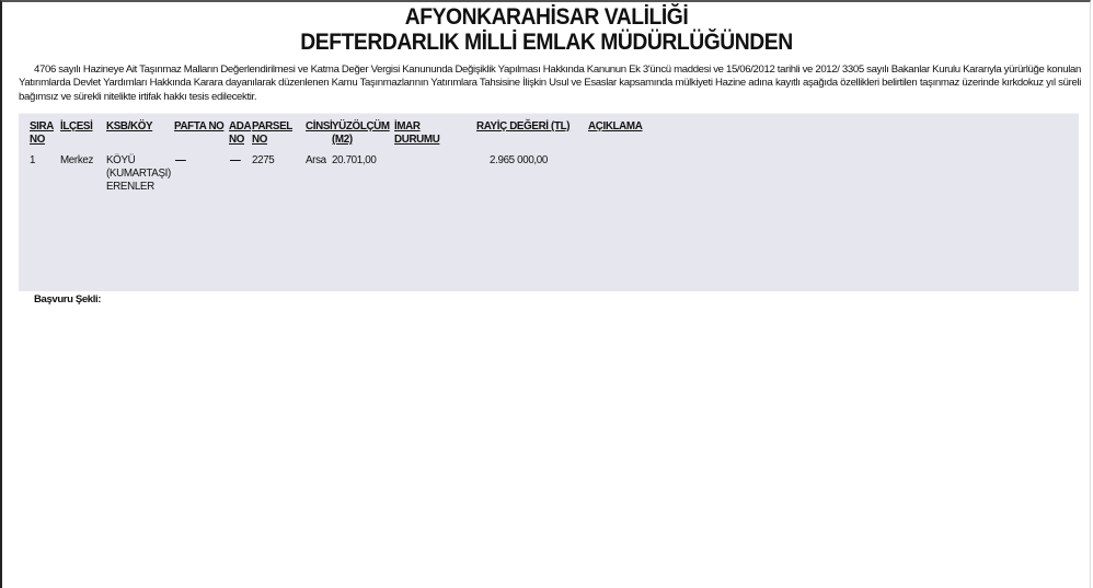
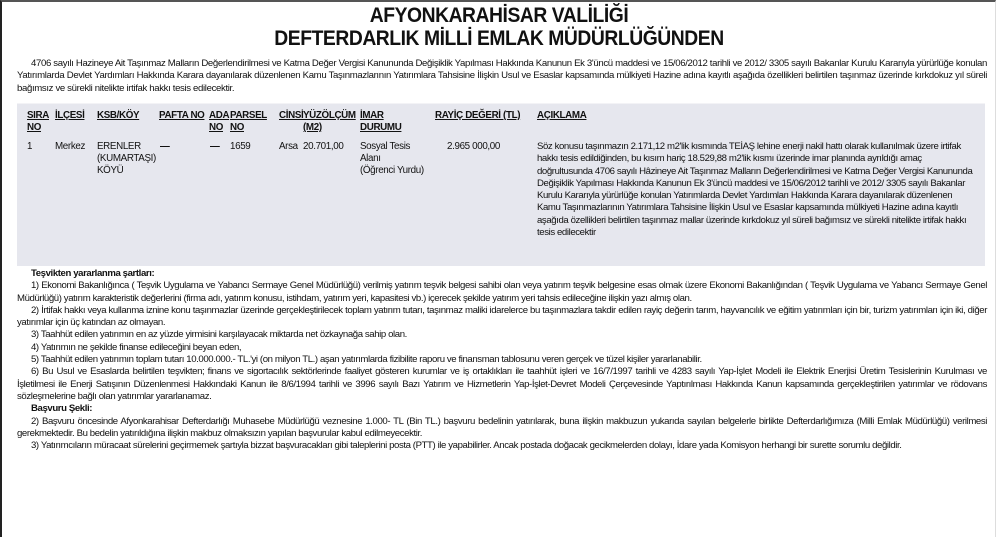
  AFYONKARAHİSAR VALİLİĞİ
  DEFTERDARLIK MİLLİ EMLAK MÜDÜRLÜĞÜNDEN
  4706 sayılı Hazineye Ait Taşınmaz Malların Değerlendirilmesi ve Katma Değer Vergisi Kanununda Değişiklik Yapılması Hakkında Kanunun Ek 3'üncü maddesi ve 15/06/2012 tarihli ve 2012/ 3305 sayılı Bakanlar Kurulu Kararıyla yürürlüğe konulan Yatırımlarda Devlet Yardımları Hakkında Karara dayanılarak düzenlenen Kamu Taşınmazlarının Yatırımlara Tahsisine İlişkin Usul ve Esaslar kapsamında mülkiyeti Hazine adına kayıtlı aşağıda özellikleri belirtilen taşınmaz üzerinde kırkdokuz yıl süreli bağımsız ve sürekli nitelikte irtifak hakkı tesis edilecektir.
  SIRA
  NO
  İLÇESİ
  KSB/KÖY
  PAFTA NO
  ADA
  NO
  PARSEL
  NO
  CİNSİ
  YÜZÖLÇÜM
  (M2)
  İMAR
  DURUMU
  RAYİÇ DEĞERİ (TL)
  AÇIKLAMA
  1
  Merkez
- KÖYÜ
+ ERENLER
  (KUMARTAŞI)
- ERENLER
+ KÖYÜ
  —
  —
- 2275
+ 1659
  Arsa
  20.701,00
+ Sosyal Tesis
+ Alanı
+ (Öğrenci Yurdu)
  2.965 000,00
+ Söz konusu taşınmazın 2.171,12 m2'lik kısmında TEİAŞ lehine enerji nakil hattı olarak kullanılmak üzere irtifak hakkı tesis edildiğinden, bu kısım hariç 18.529,88 m2'lik kısmı üzerinde imar planında ayrıldığı amaç doğrultusunda 4706 sayılı Hâzineye Ait Taşınmaz Malların Değerlendirilmesi ve Katma Değer Vergisi Kanununda Değişiklik Yapılması Hakkında Kanunun Ek 3'üncü maddesi ve 15/06/2012 tarihli ve 2012/ 3305 sayılı Bakanlar Kurulu Kararıyla yürürlüğe konulan Yatırımlarda Devlet Yardımları Hakkında Karara dayanılarak düzenlenen Kamu Taşınmazlarının Yatırımlara Tahsisine İlişkin Usul ve Esaslar kapsamında mülkiyeti Hazine adına kayıtlı aşağıda özellikleri belirtilen taşınmaz mallar üzerinde kırkdokuz yıl süreli bağımsız ve sürekli nitelikte irtifak hakkı tesis edilecektir
+ Teşvikten yararlanma şartları:
+ 1) Ekonomi Bakanlığınca ( Teşvik Uygulama ve Yabancı Sermaye Genel Müdürlüğü) verilmiş yatırım teşvik belgesi sahibi olan veya yatırım teşvik belgesine esas olmak üzere Ekonomi Bakanlığından ( Teşvik Uygulama ve Yabancı Sermaye Genel Müdürlüğü) yatırım karakteristik değerlerini (firma adı, yatırım konusu, istihdam, yatırım yeri, kapasitesi vb.) içerecek şekilde yatırım yeri tahsis edileceğine ilişkin yazı almış olan.
+ 2) İrtifak hakkı veya kullanma iznine konu taşınmazlar üzerinde gerçekleştirilecek toplam yatırım tutarı, taşınmaz maliki idarelerce bu taşınmazlara takdir edilen rayiç değerin tarım, hayvancılık ve eğitim yatırımları için bir, turizm yatırımları için iki, diğer yatırımlar için üç katından az olmayan.
+ 3) Taahhüt edilen yatırımın en az yüzde yirmisini karşılayacak miktarda net özkaynağa sahip olan.
+ 4) Yatırımın ne şekilde finanse edileceğini beyan eden,
+ 5) Taahhüt edilen yatırımın toplam tutarı 10.000.000.- TL.'yi (on milyon TL.) aşan yatırımlarda fizibilite raporu ve finansman tablosunu veren gerçek ve tüzel kişiler yararlanabilir.
+ 6) Bu Usul ve Esaslarda belirtilen teşvikten; finans ve sigortacılık sektörlerinde faaliyet gösteren kurumlar ve iş ortaklıkları ile taahhüt işleri ve 16/7/1997 tarihli ve 4283 sayılı Yap-İşlet Modeli ile Elektrik Enerjisi Üretim Tesislerinin Kurulması ve İşletilmesi ile Enerji Satışının Düzenlenmesi Hakkındaki Kanun ile 8/6/1994 tarihli ve 3996 sayılı Bazı Yatırım ve Hizmetlerin Yap-İşlet-Devret Modeli Çerçevesinde Yaptırılması Hakkında Kanun kapsamında gerçekleştirilen yatırımlar ve rödovans sözleşmelerine bağlı olan yatırımlar yararlanamaz.
  Başvuru Şekli:
+ 2) Başvuru öncesinde Afyonkarahisar Defterdarlığı Muhasebe Müdürlüğü veznesine 1.000- TL (Bin TL.) başvuru bedelinin yatırılarak, buna ilişkin makbuzun yukarıda sayılan belgelerle birlikte Defterdarlığımıza (Milli Emlak Müdürlüğü) verilmesi gerekmektedir. Bu bedelin yatırıldığına ilişkin makbuz olmaksızın yapılan başvurular kabul edilmeyecektir.
+ 3) Yatırımcıların müracaat sürelerini geçirmemek şartıyla bizzat başvuracakları gibi taleplerini posta (PTT) ile yapabilirler. Ancak postada doğacak gecikmelerden dolayı, İdare yada Komisyon herhangi bir surette sorumlu değildir.
